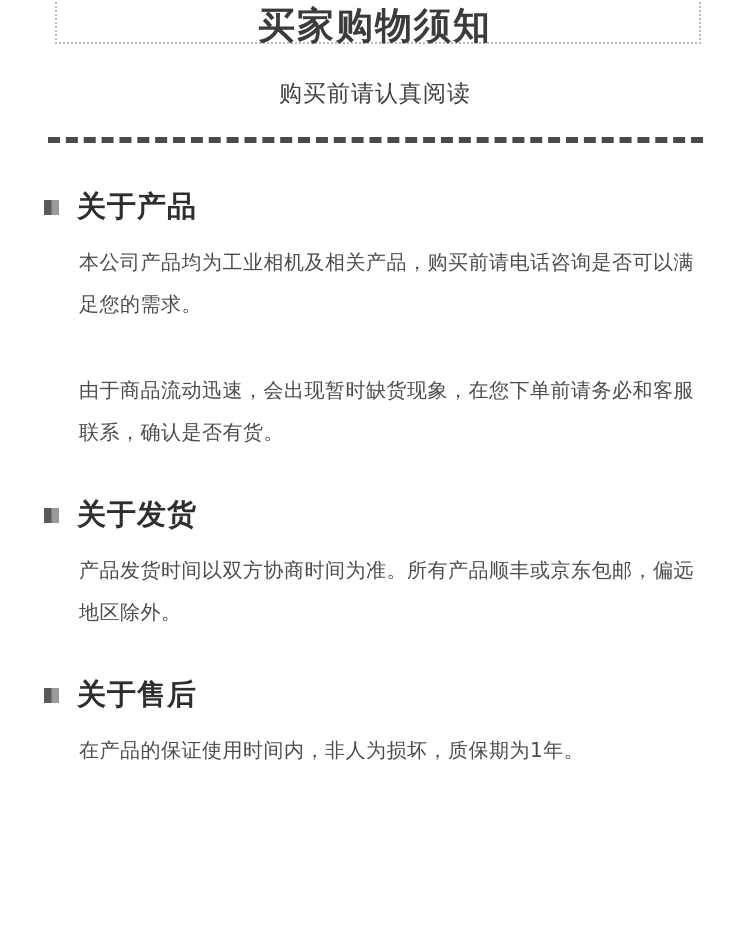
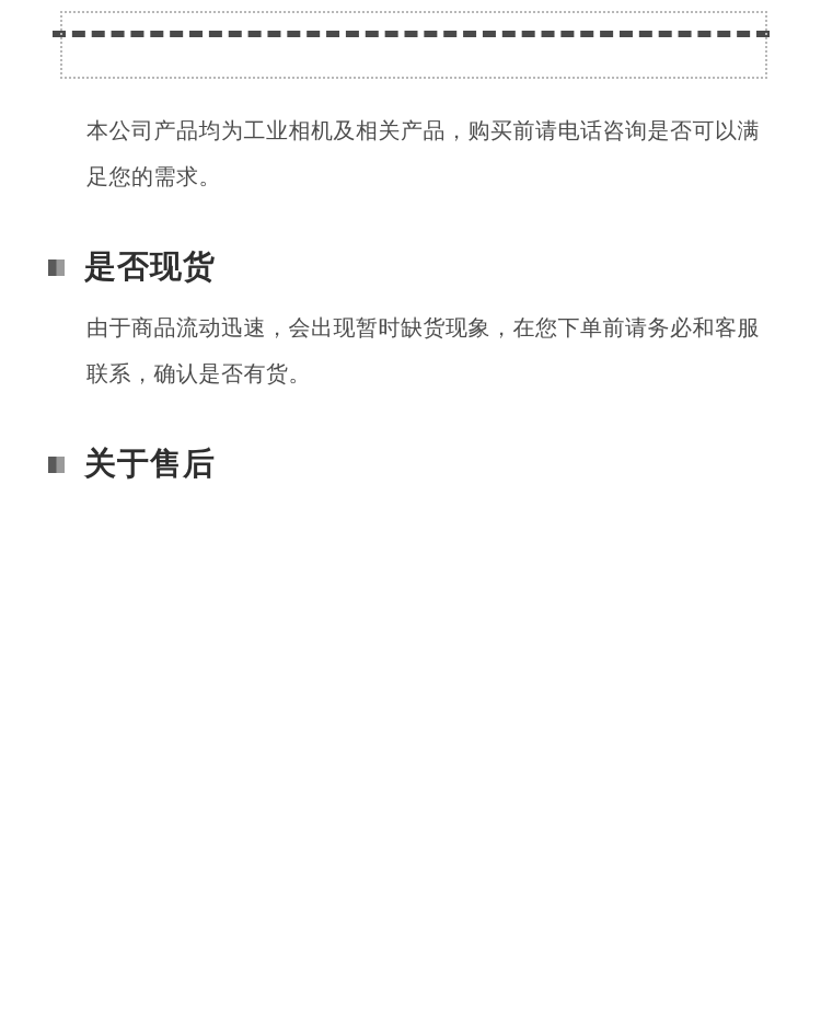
- 买家购物须知
- 购买前请认真阅读
- 关于产品
  本公司产品均为工业相机及相关产品，购买前请电话咨询是否可以满足您的需求。
+ 是否现货
  由于商品流动迅速，会出现暂时缺货现象，在您下单前请务必和客服联系，确认是否有货。
- 关于发货
- 产品发货时间以双方协商时间为准。所有产品顺丰或京东包邮，偏远地区除外。
  关于售后
- 在产品的保证使用时间内，非人为损坏，质保期为1年。
